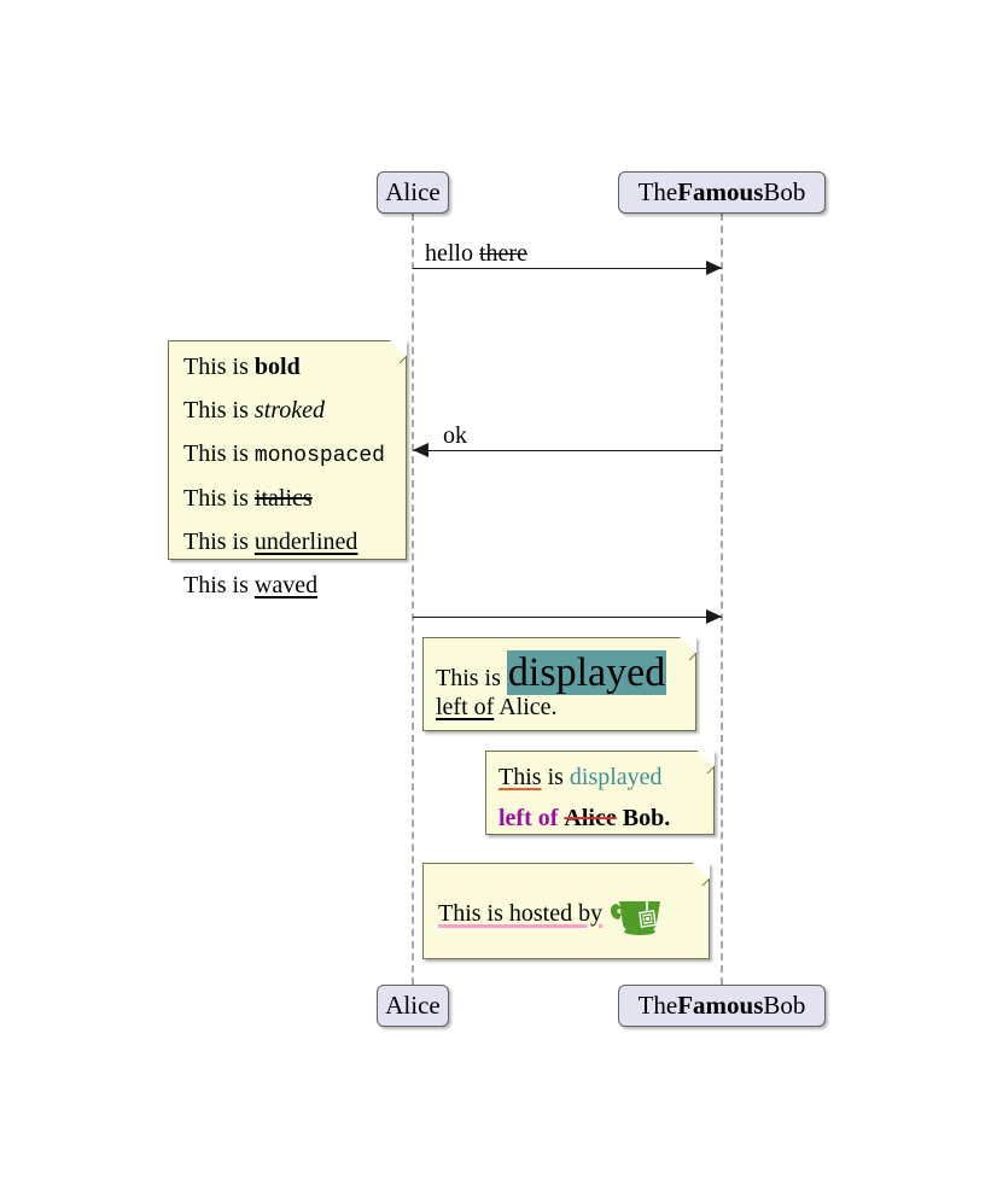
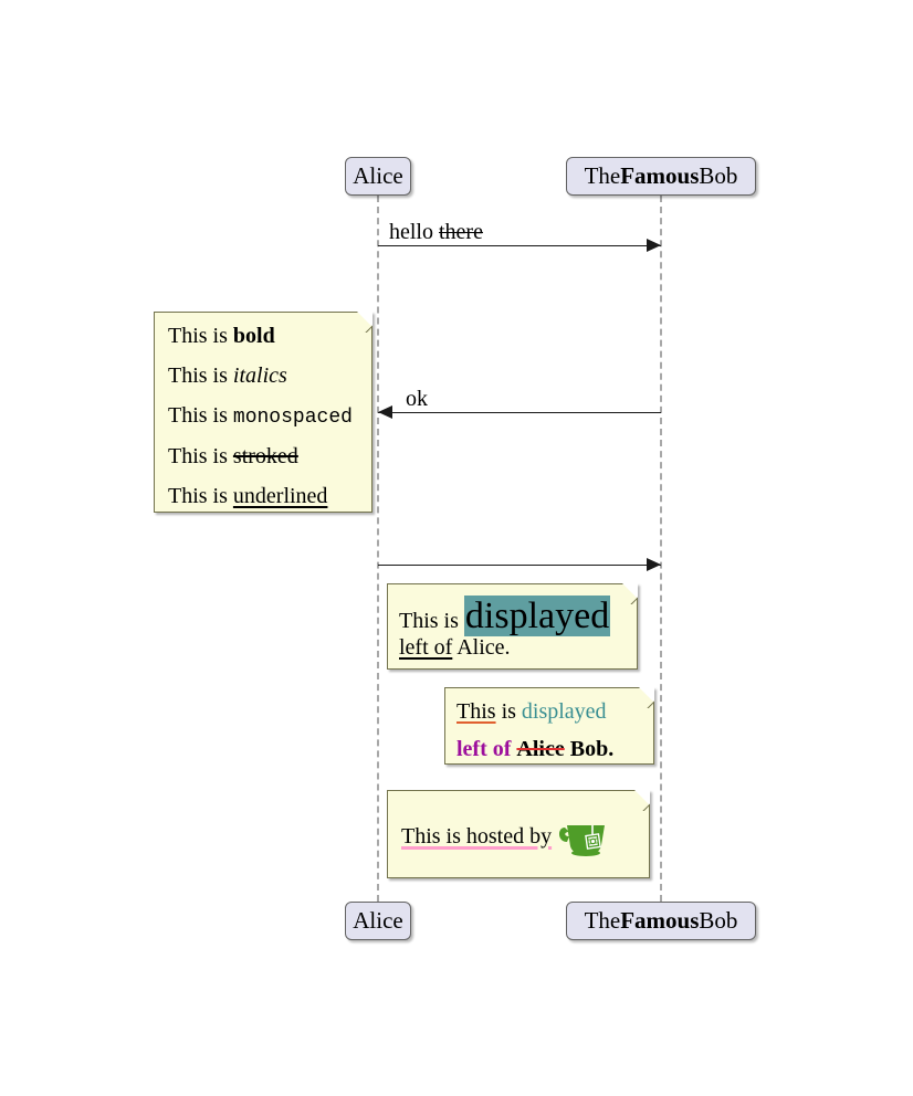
  Alice
  The
  Famous
  Bob
  hello there
  This is bold
- This is stroked
+ This is italics
  This is monospaced
- This is italics
+ This is stroked
  This is underlined
- This is waved
  ok
  This is displayed
  left of Alice.
  This is displayed
  left of Alice Bob.
  This is hosted by
  Alice
  The
  Famous
  Bob
